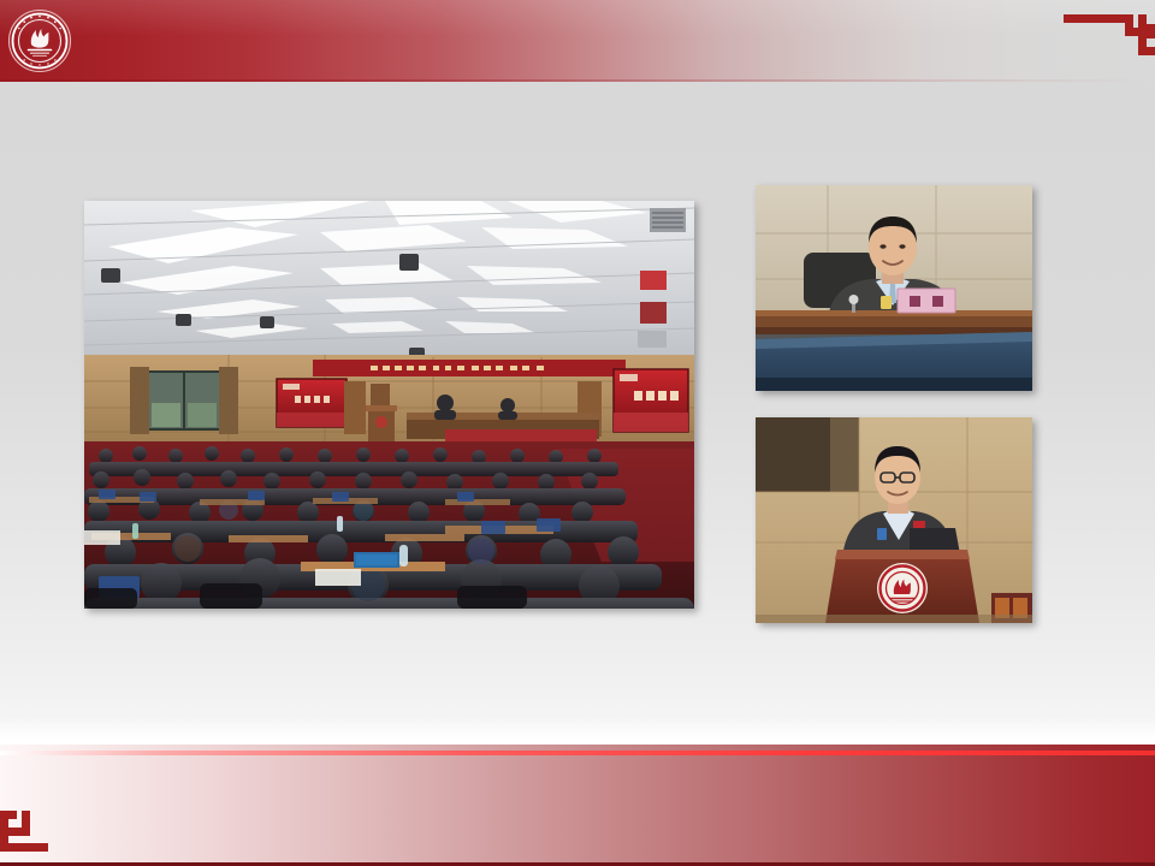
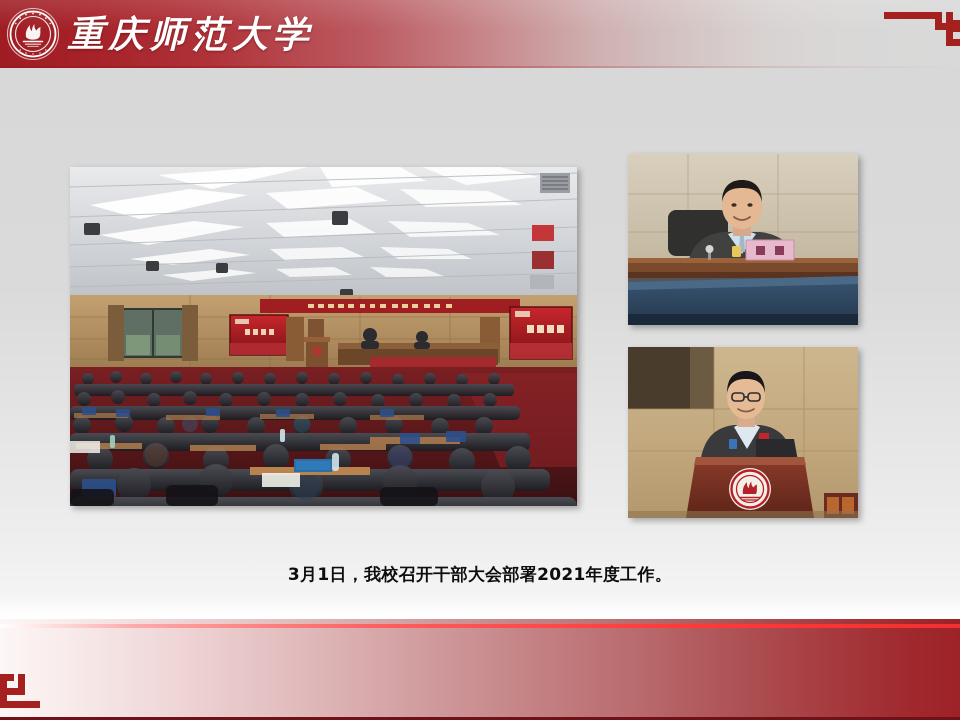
+ 重庆师范大学
+ 3月1日，我校召开干部大会部署2021年度工作。
